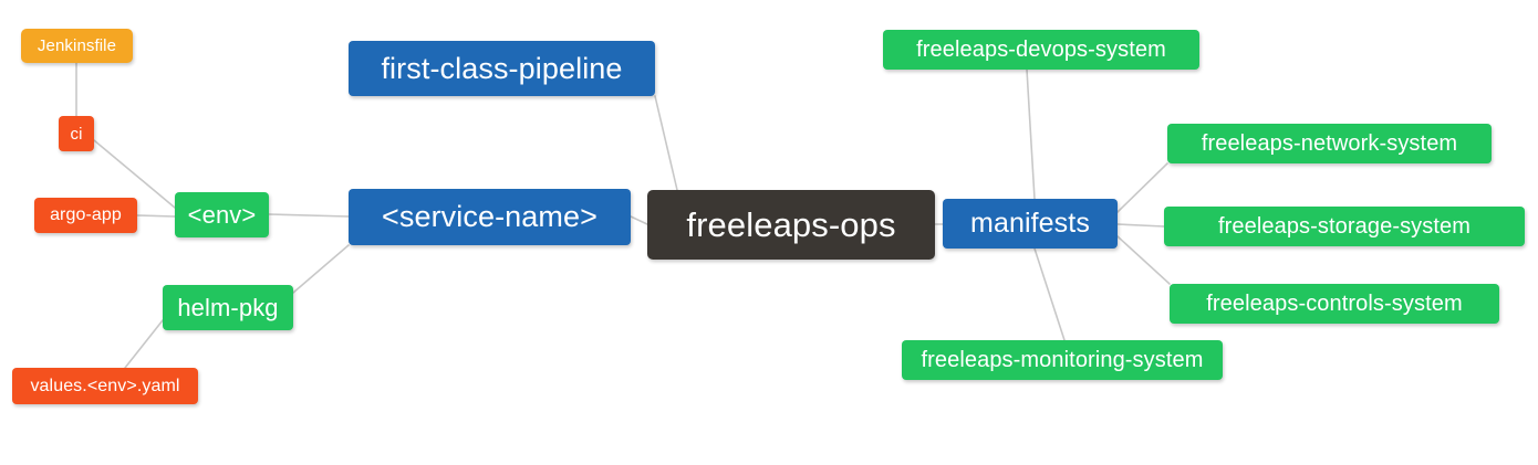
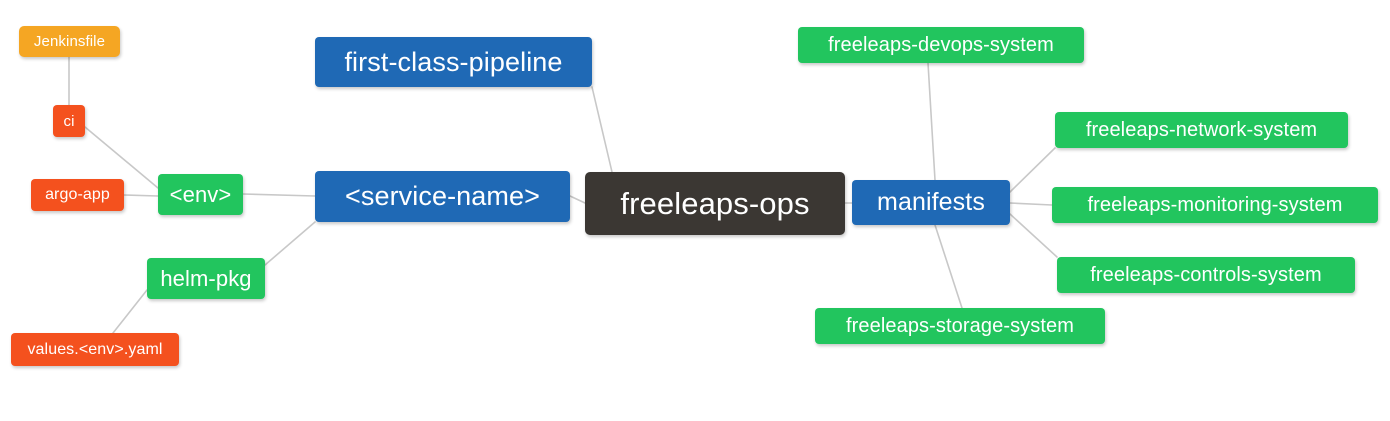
  freeleaps-ops
  <service-name>
  first-class-pipeline
  manifests
  <env>
  helm-pkg
  ci
  Jenkinsfile
  argo-app
  values.<env>.yaml
  freeleaps-devops-system
  freeleaps-network-system
- freeleaps-storage-system
+ freeleaps-monitoring-system
  freeleaps-controls-system
- freeleaps-monitoring-system
+ freeleaps-storage-system
